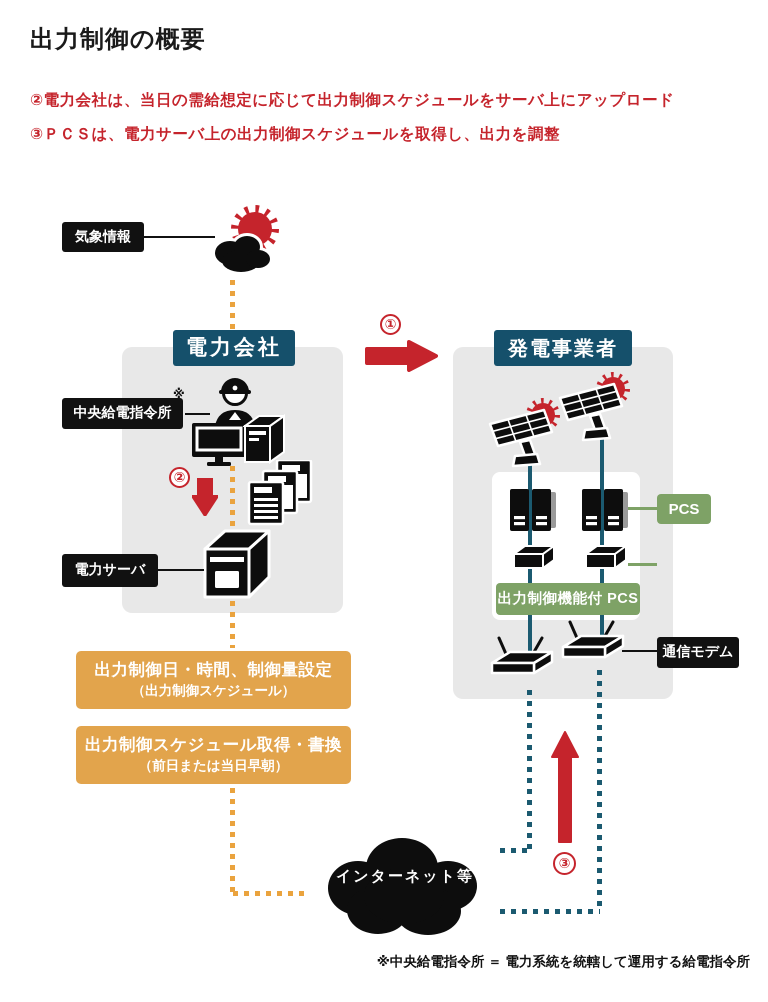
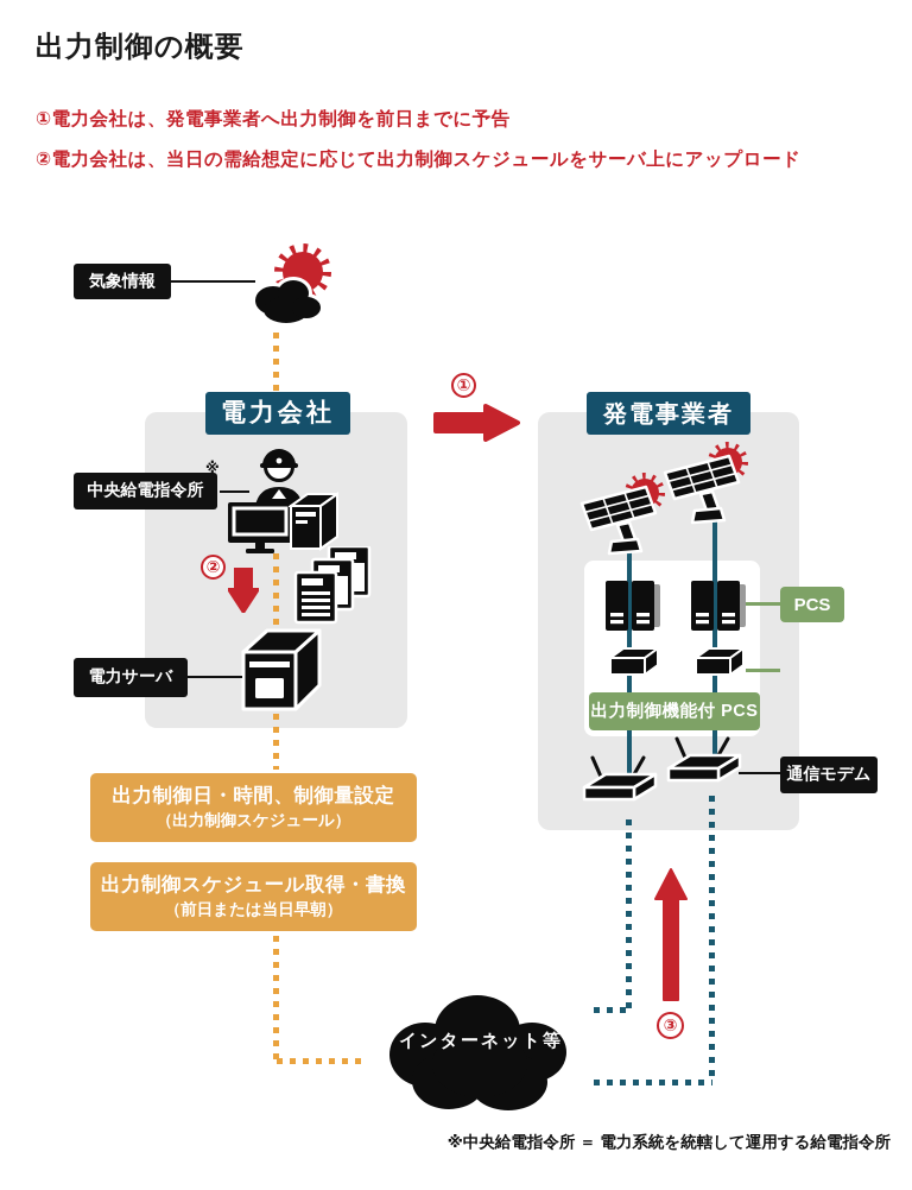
  出力制御の概要
+ ①電力会社は、発電事業者へ出力制御を前日までに予告
  ②電力会社は、当日の需給想定に応じて出力制御スケジュールをサーバ上にアップロード
- ③ＰＣＳは、電力サーバ上の出力制御スケジュールを取得し、出力を調整
  電力会社
  発電事業者
  気象情報
  中央給電指令所
  ※
  ②
  電力サーバ
  出力制御日・時間、制御量設定
  （出力制御スケジュール）
  出力制御スケジュール取得・書換
  （前日または当日早朝）
  ①
  PCS
  出力制御機能付 PCS
  通信モデム
  ③
  インターネット等
  ※中央給電指令所 ＝ 電力系統を統轄して運用する給電指令所
